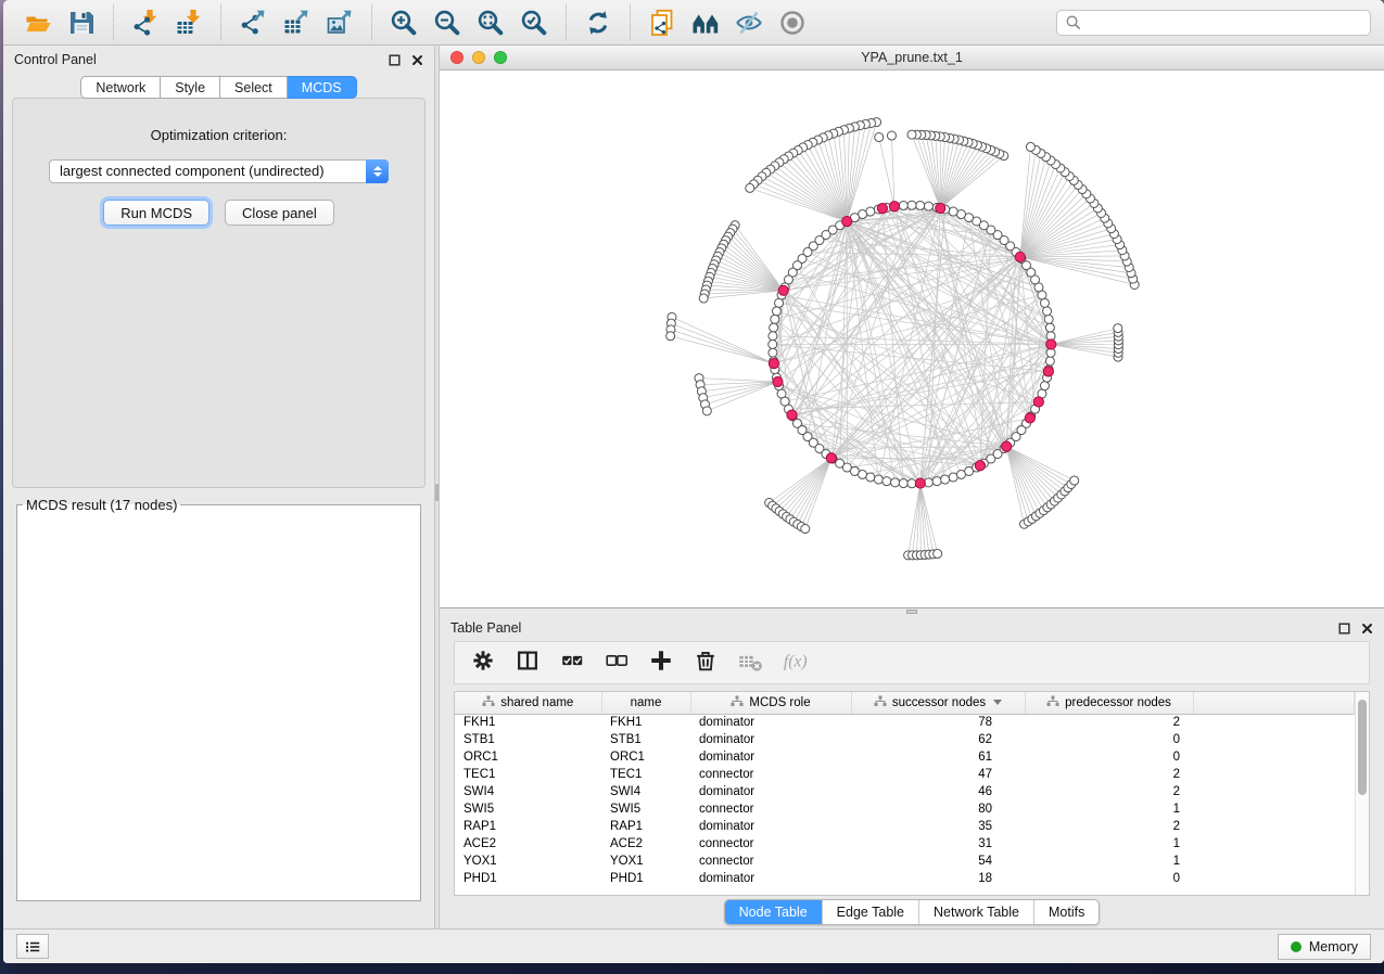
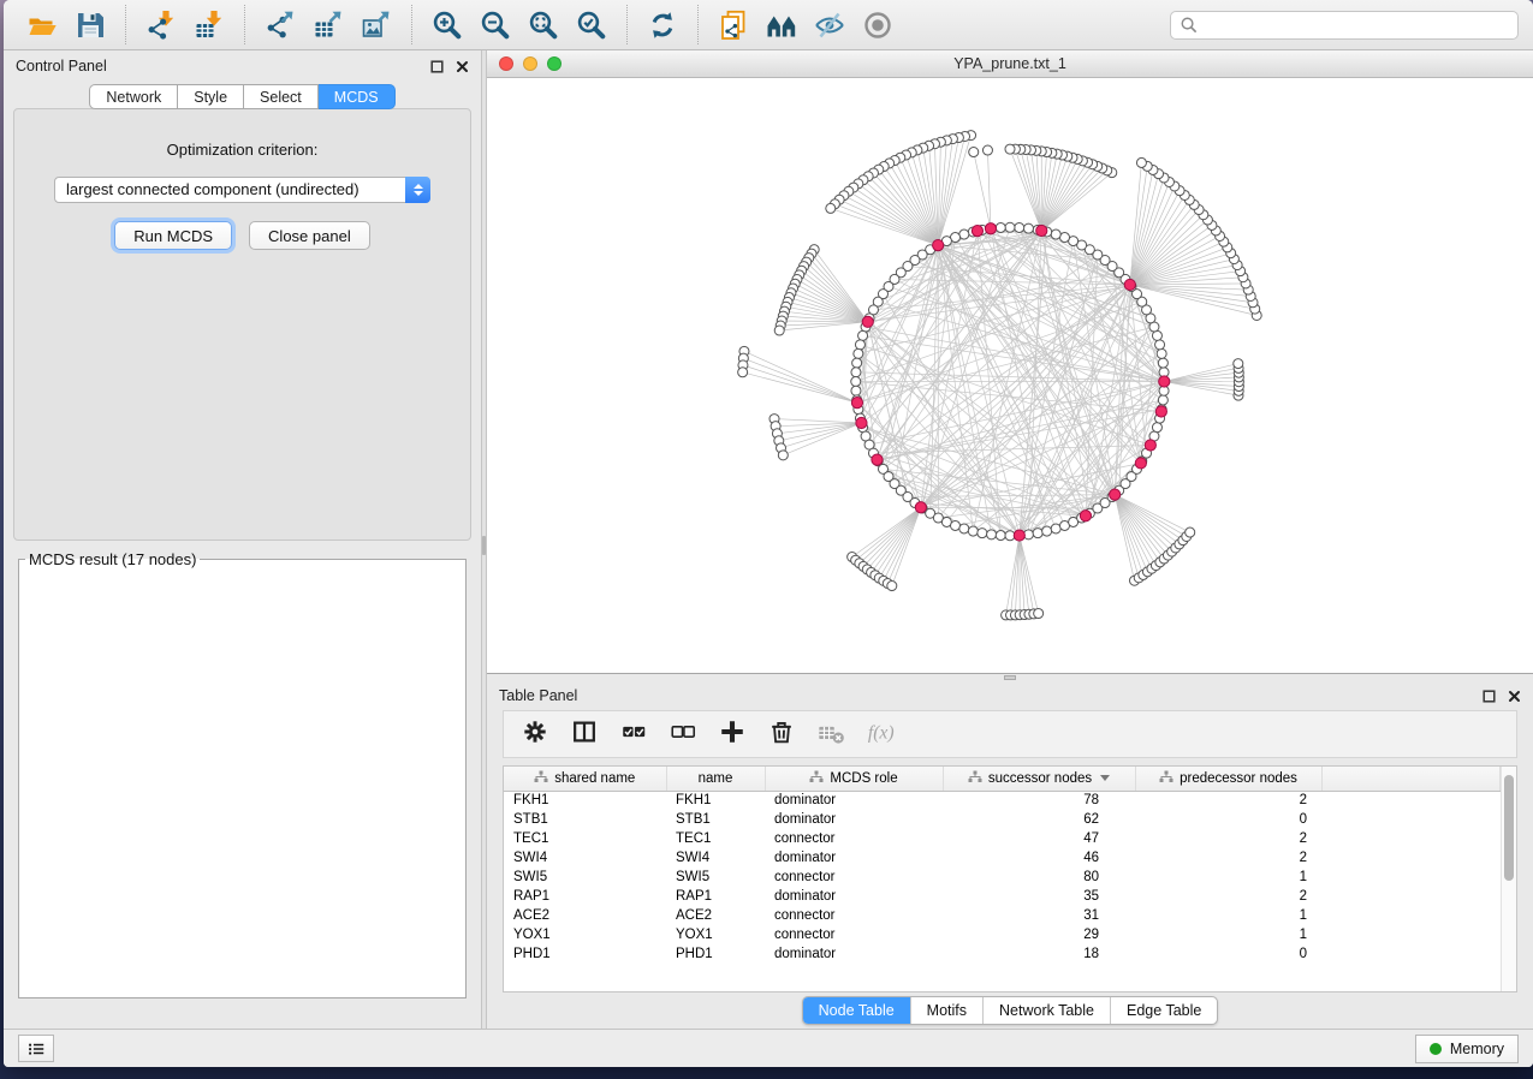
  Control Panel
  Network
  Style
  Select
  MCDS
  Optimization criterion:
  largest connected component (undirected)
  Run MCDS
  Close panel
  MCDS result (17 nodes)
  YPA_prune.txt_1
  Table Panel
  f(x)
  shared name	name	MCDS role	successor nodes	predecessor nodes
  FKH1	FKH1	dominator	78	2
  STB1	STB1	dominator	62	0
- ORC1	ORC1	dominator	61	0
  TEC1	TEC1	connector	47	2
  SWI4	SWI4	dominator	46	2
  SWI5	SWI5	connector	80	1
  RAP1	RAP1	dominator	35	2
  ACE2	ACE2	connector	31	1
- YOX1	YOX1	connector	54	1
+ YOX1	YOX1	connector	29	1
  PHD1	PHD1	dominator	18	0
  Node Table
- Edge Table
+ Motifs
  Network Table
- Motifs
+ Edge Table
  Memory
